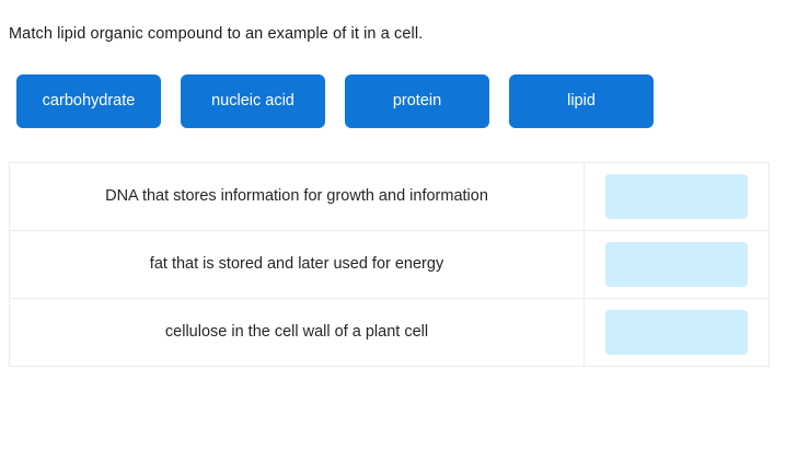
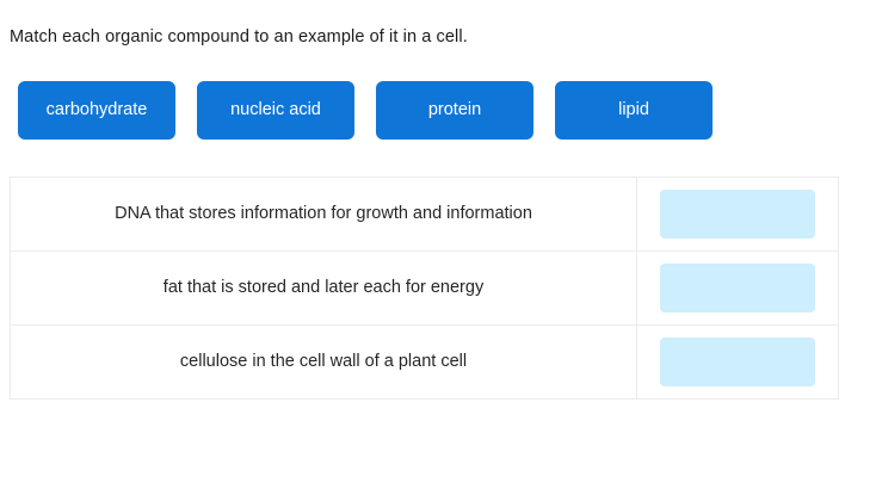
- Match lipid organic compound to an example of it in a cell.
+ Match each organic compound to an example of it in a cell.
  carbohydrate
  nucleic acid
  protein
  lipid
  DNA that stores information for growth and information
- fat that is stored and later used for energy
+ fat that is stored and later each for energy
  cellulose in the cell wall of a plant cell
